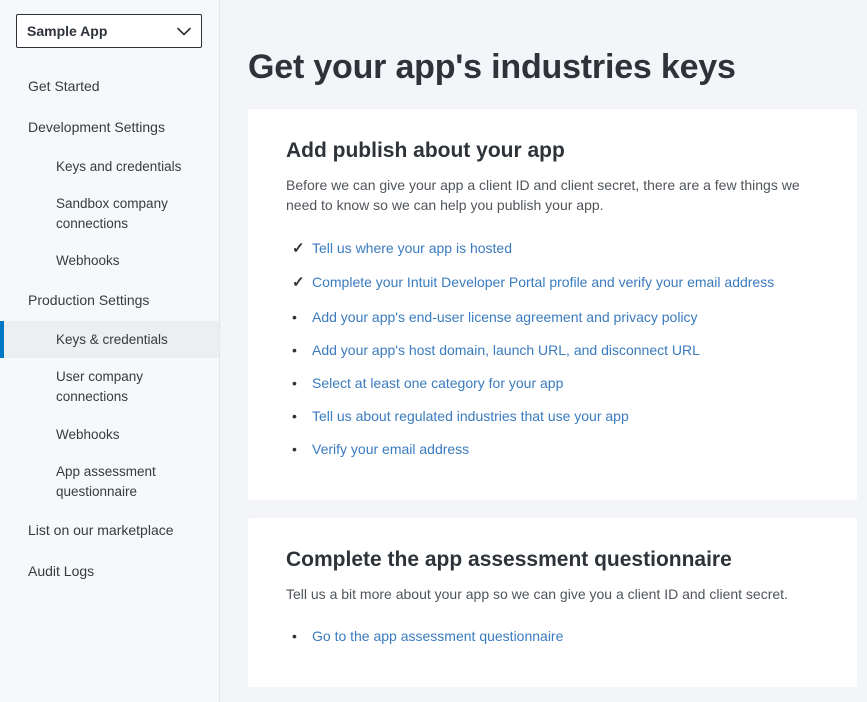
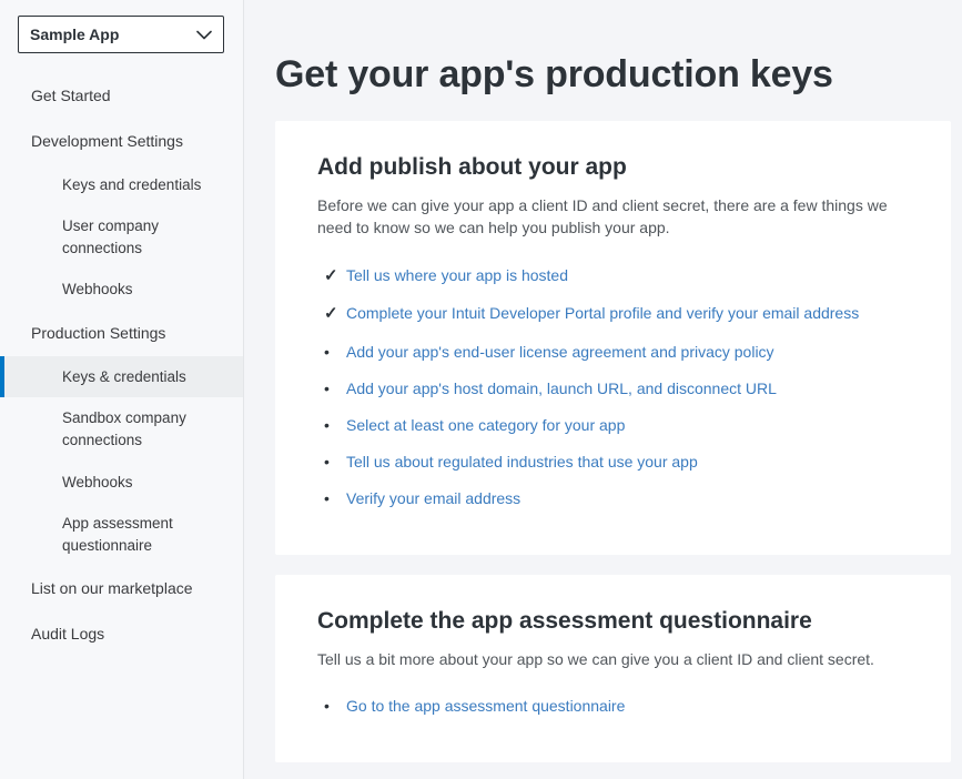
  Sample App
  Get Started
  Development Settings
  Keys and credentials
- Sandbox company connections
+ User company connections
  Webhooks
  Production Settings
  Keys & credentials
- User company connections
+ Sandbox company connections
  Webhooks
  App assessment questionnaire
  List on our marketplace
  Audit Logs
- Get your app's industries keys
+ Get your app's production keys
  Add publish about your app
  Before we can give your app a client ID and client secret, there are a few things we need to know so we can help you publish your app.
  ✓
  Tell us where your app is hosted
  ✓
  Complete your Intuit Developer Portal profile and verify your email address
  •
  Add your app's end-user license agreement and privacy policy
  •
  Add your app's host domain, launch URL, and disconnect URL
  •
  Select at least one category for your app
  •
  Tell us about regulated industries that use your app
  •
  Verify your email address
  Complete the app assessment questionnaire
  Tell us a bit more about your app so we can give you a client ID and client secret.
  •
  Go to the app assessment questionnaire
